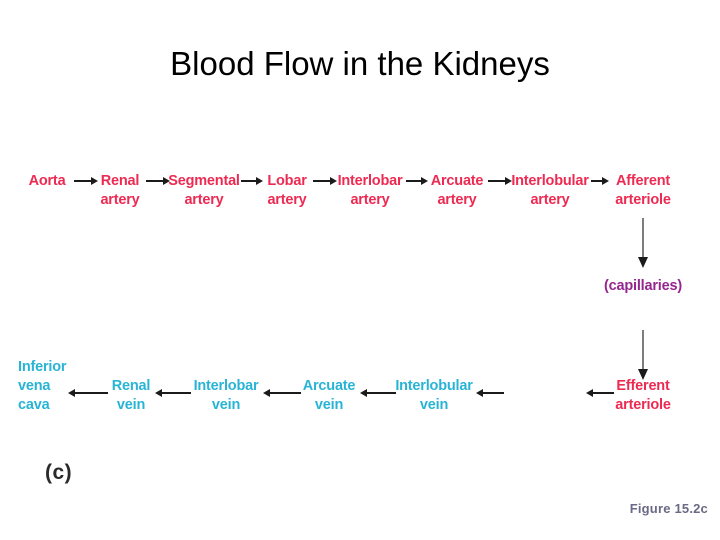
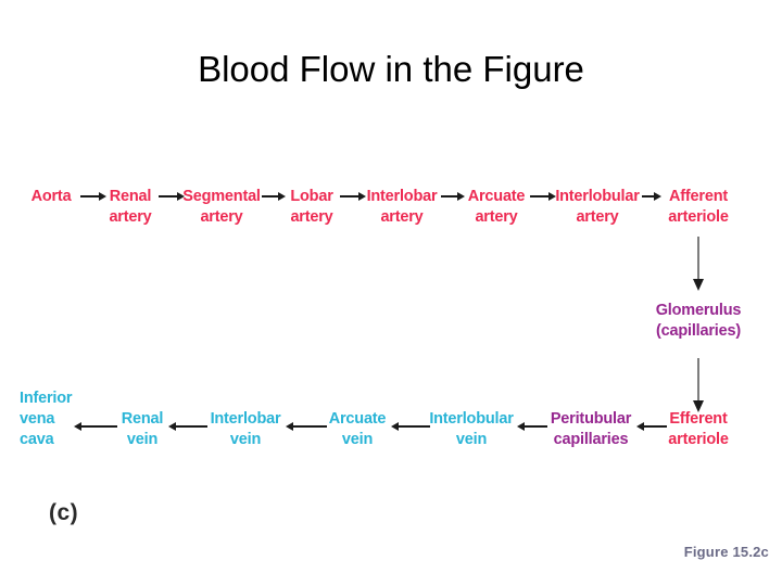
- Blood Flow in the Kidneys
+ Blood Flow in the Figure
  Aorta
  Renal
  artery
  Segmental
  artery
  Lobar
  artery
  Interlobar
  artery
  Arcuate
  artery
  Interlobular
  artery
  Afferent
  arteriole
+ Glomerulus
  (capillaries)
  Inferior
  vena
  cava
  Renal
  vein
  Interlobar
  vein
  Arcuate
  vein
  Interlobular
  vein
+ Peritubular
+ capillaries
  Efferent
  arteriole
  (c)
  Figure 15.2c
